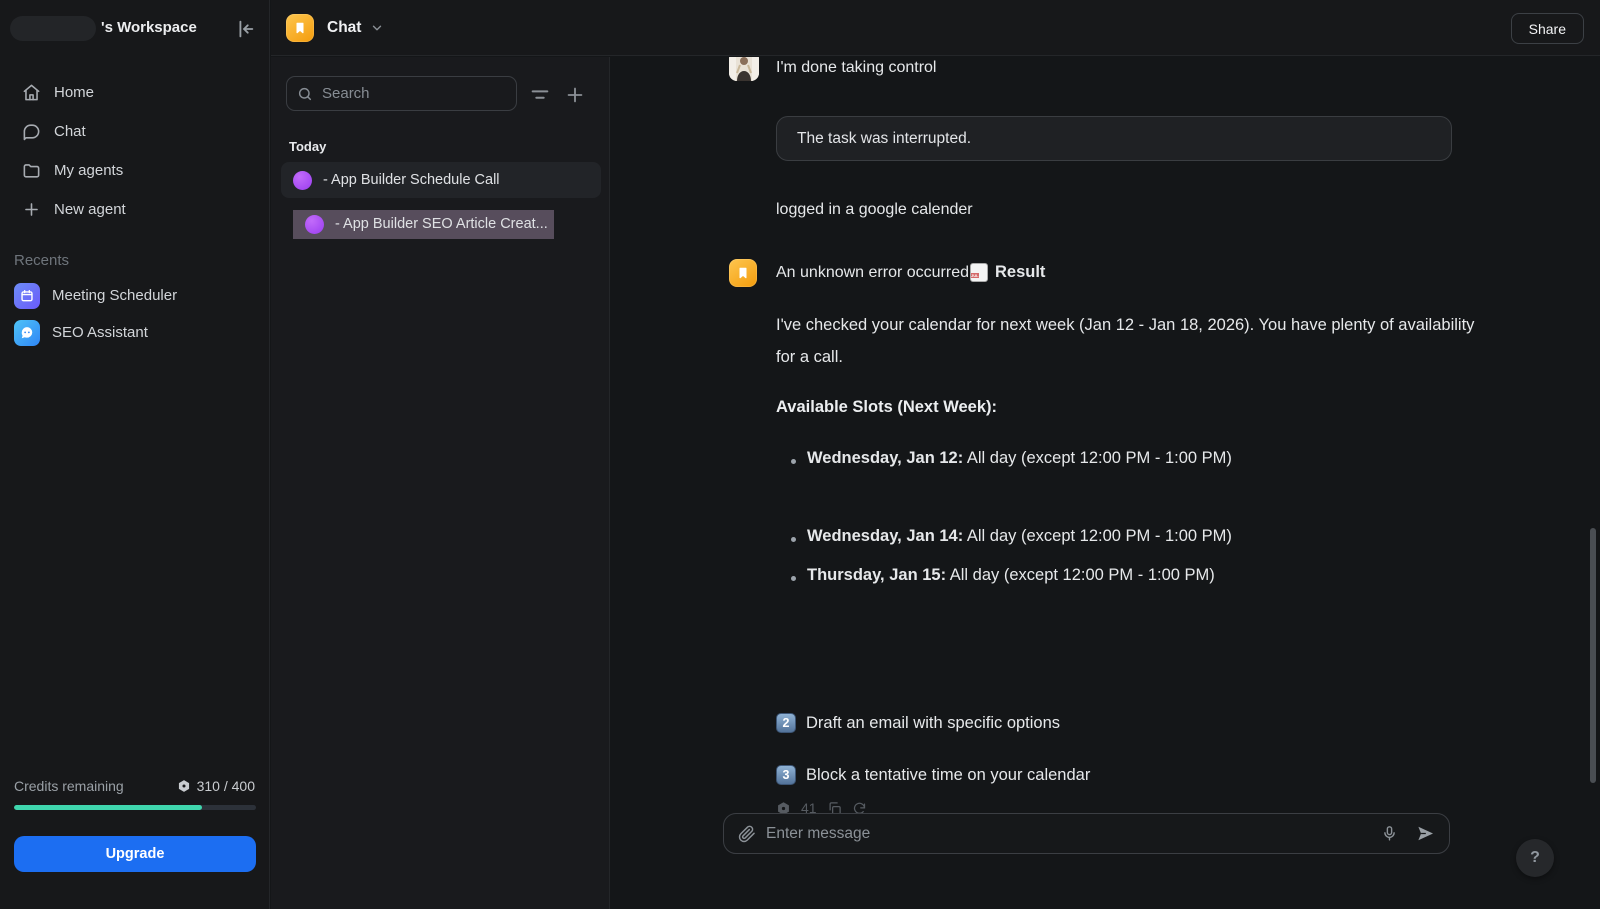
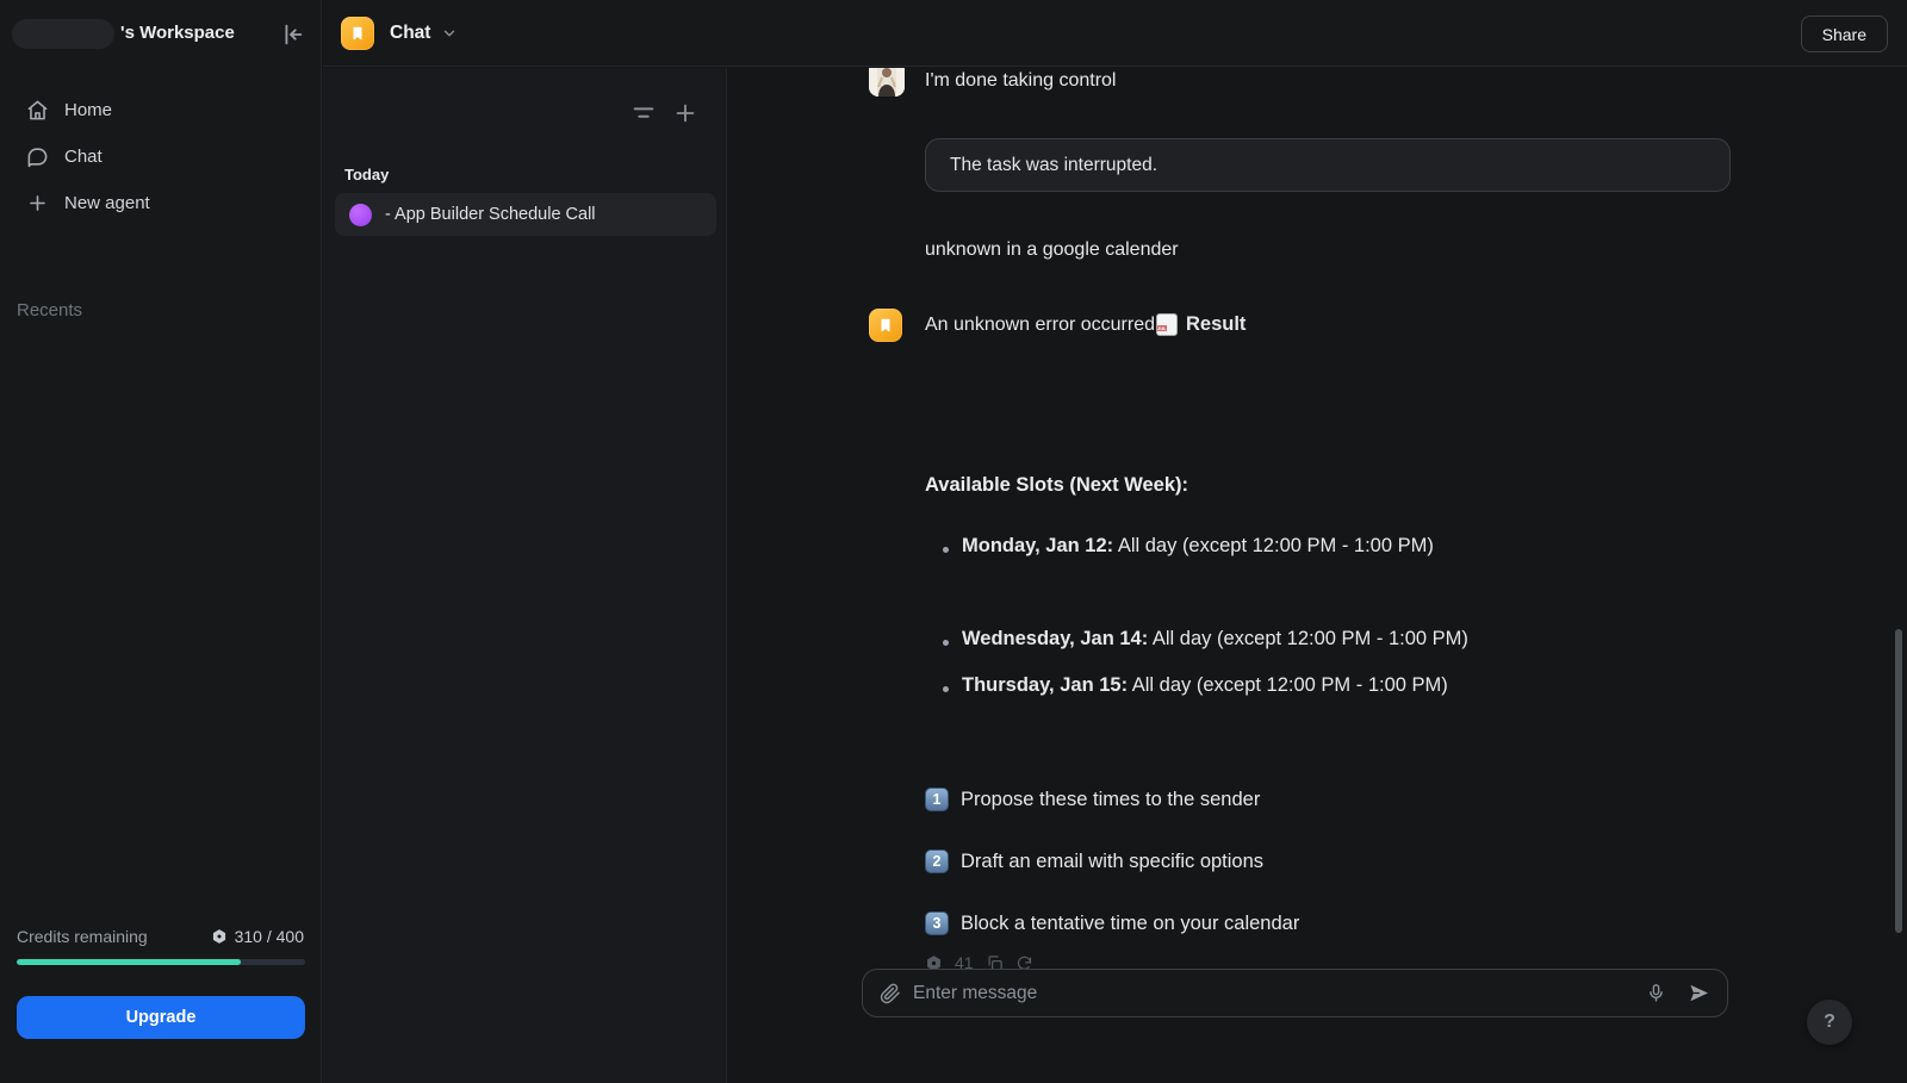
  's Workspace
  Home
  Chat
- My agents
  New agent
  Recents
- Meeting Scheduler
- SEO Assistant
  Credits remaining
  310 / 400
  Upgrade
  Chat
  Share
- Search
  Today
  - App Builder Schedule Call
- - App Builder SEO Article Creat...
  I'm done taking control
  The task was interrupted.
- logged in a google calender
+ unknown in a google calender
  An unknown error occurred
  Result
- I've checked your calendar for next week (Jan 12 - Jan 18, 2026). You have plenty of availability for a call.
  Available Slots (Next Week):
- Wednesday, Jan 12: All day (except 12:00 PM - 1:00 PM)
+ Monday, Jan 12: All day (except 12:00 PM - 1:00 PM)
  Wednesday, Jan 14: All day (except 12:00 PM - 1:00 PM)
  Thursday, Jan 15: All day (except 12:00 PM - 1:00 PM)
+ 1
+ Propose these times to the sender
  2
  Draft an email with specific options
  3
  Block a tentative time on your calendar
  41
  Enter message
  ?
